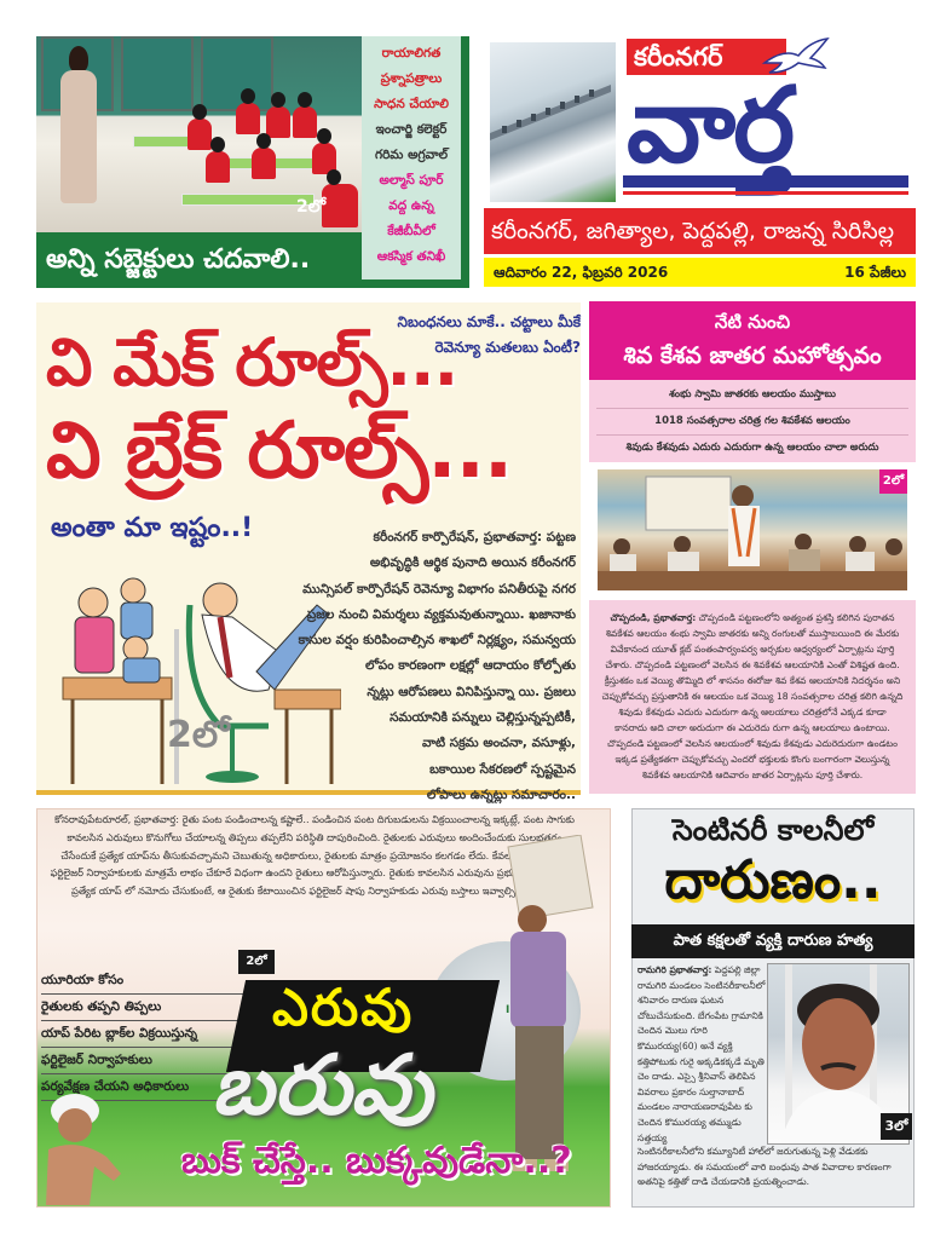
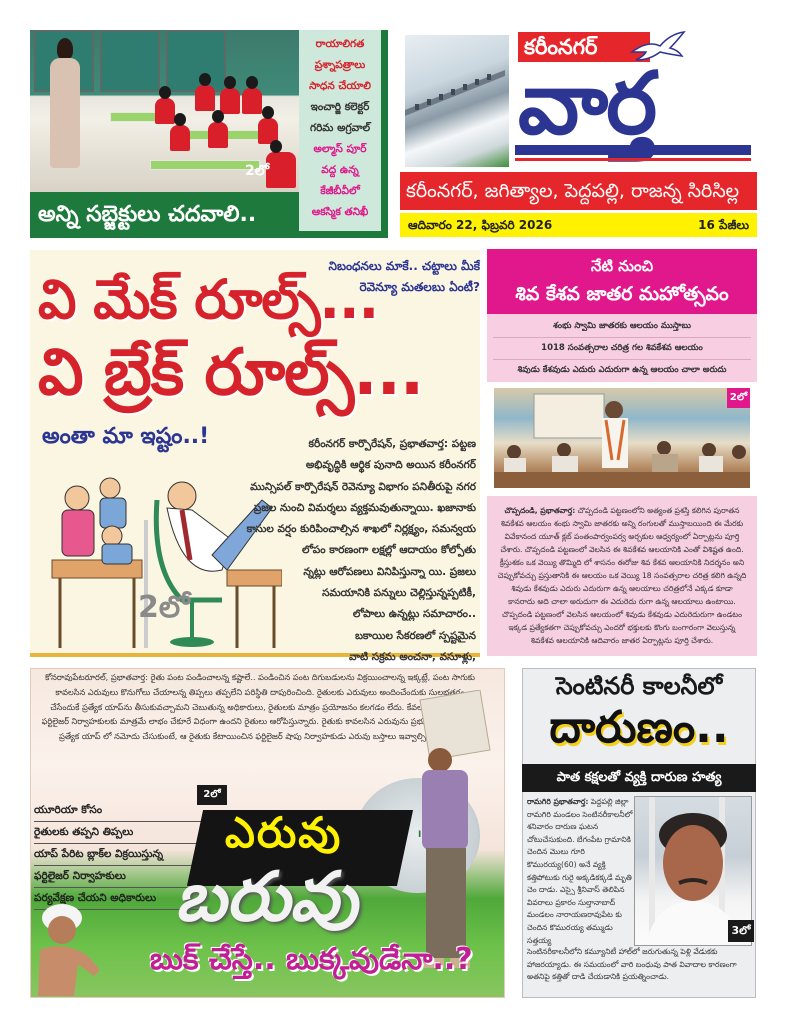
  2లో
  అన్ని సబ్జెక్టులు చదవాలి..
  రాయాలిగత
  ప్రశ్నాపత్రాలు
  సాధన చేయాలి
  ఇంచార్జి కలెక్టర్
  గరిమ అగ్రవాల్
  అల్మాస్ పూర్
  వద్ద ఉన్న
  కేజీబీవీలో
  ఆకస్మిక తనిఖీ
  కరీంనగర్
  వార్త
  కరీంనగర్, జగిత్యాల, పెద్దపల్లి, రాజన్న సిరిసిల్ల
  ఆదివారం 22, ఫిబ్రవరి 2026
  16 పేజీలు
  నిబంధనలు మాకే.. చట్టాలు మీకే
  రెవెన్యూ మతలబు ఏంటీ?
  వి మేక్ రూల్స్...
  వి బ్రేక్ రూల్స్...
  అంతా మా ఇష్టం..!
  2లో
  కరీంనగర్ కార్పొరేషన్, ప్రభాతవార్త: పట్టణ
  అభివృద్ధికి ఆర్థిక పునాది అయిన కరీంనగర్
  మున్సిపల్ కార్పొరేషన్ రెవెన్యూ విభాగం పనితీరుపై నగర
  ప్రజల నుంచి విమర్శలు వ్యక్తమవుతున్నాయి. ఖజానాకు
  కాసుల వర్షం కురిపించాల్సిన శాఖలో నిర్లక్ష్యం, సమన్వయ
  లోపం కారణంగా లక్షల్లో ఆదాయం కోల్పోతు
  న్నట్లు ఆరోపణలు వినిపిస్తున్నా యి. ప్రజలు
  సమయానికి పన్నులు చెల్లిస్తున్నప్పటికీ,
- వాటి సక్రమ అంచనా, వసూళ్లు,
+ లోపాలు ఉన్నట్లు సమాచారం..
  బకాయిల సేకరణలో స్పష్టమైన
- లోపాలు ఉన్నట్లు సమాచారం..
+ వాటి సక్రమ అంచనా, వసూళ్లు,
  నేటి నుంచి
  శివ కేశవ జాతర మహోత్సవం
  శంభు స్వామి జాతరకు ఆలయం ముస్తాబు
  1018 సంవత్సరాల చరిత్ర గల శివకేశవ ఆలయం
  శివుడు కేశవుడు ఎదురు ఎదురుగా ఉన్న ఆలయం చాలా అరుదు
  2లో
  చొప్పదండి, ప్రభాతవార్త: చొప్పదండి పట్టణంలోని అత్యంత ప్రశస్తి కలిగిన పురాతన శివకేశవ ఆలయం శంభు స్వామి జాతరకు అన్ని రంగులతో ముస్తాబయింది ఈ మేరకు వివేకానంద యూత్ క్లబ్ పంతంపార్వంపర్వ అర్చకుల ఆధ్వర్యంలో ఏర్పాట్లను పూర్తి చేశారు. చొప్పదండి పట్టణంలో వెలసిన ఈ శివకేశవ ఆలయానికి ఎంతో విశిష్టత ఉంది. క్రీస్తుశకం ఒక వెయ్యి తొమ్మిది లో శాసనం ఈరోజు శివ కేశవ ఆలయానికి నిదర్శనం అని చెప్పుకోవచ్చు ప్రస్తుతానికి ఈ ఆలయం ఒక వెయ్యి 18 సంవత్సరాల చరిత్ర కలిగి ఉన్నది శివుడు కేశవుడు ఎదురు ఎదురుగా ఉన్న ఆలయాలు చరిత్రలోనే ఎక్కడ కూడా కానరాదు అది చాలా అరుదుగా ఈ ఎదురెదు రుగా ఉన్న ఆలయాలు ఉంటాయి. చొప్పదండి పట్టణంలో వెలసిన ఆలయంలో శివుడు కేశవుడు ఎదురెదురుగా ఉండటం ఇక్కడ ప్రత్యేకతగా చెప్పుకోవచ్చు ఎందరో భక్తులకు కొంగు బంగారంగా వెలుస్తున్న శివకేశవ ఆలయానికి ఆదివారం జాతర ఏర్పాట్లను పూర్తి చేశారు.
  కోనరావుపేటరూరల్, ప్రభాతవార్త: రైతు పంట పండించాలన్న కష్టాలే.. పండించిన పంట దిగుబడులను విక్రయించాలన్న ఇక్కట్లే, పంట సాగుకు కావలసిన ఎరువులు కొనుగోలు చేయాలన్న తిప్పలు తప్పలేని పరిస్థితి దాపురించింది. రైతులకు ఎరువులు అందించేందుకు సులభతరం చేసేందుకే ప్రత్యేక యాప్‌ను తీసుకువచ్చామని చెబుతున్న అధికారులు, రైతులకు మాత్రం ప్రయోజనం కలగడం లేదు. కేవ ఫర్టిలైజర్ నిర్వాహకులకు మాత్రమే లాభం చేకూరే విధంగా ఉందని రైతులు ఆరోపిస్తున్నారు. రైతుకు కావలసిన ఎరువును ప్రభు ప్రత్యేక యాప్ లో నమోదు చేసుకుంటే, ఆ రైతుకు కేటాయించిన ఫర్టిలైజర్ షాపు నిర్వాహకుడు ఎరువు బస్తాలు ఇవ్వాల్సి
  2లో
  యూరియా కోసం
  రైతులకు తప్పని తిప్పలు
  యాప్ పేరిట బ్లాక్‌ల విక్రయిస్తున్న
  ఫర్టిలైజర్ నిర్వాహకులు
  పర్యవేక్షణ చేయని అధికారులు
  ఎరువు
  బరువు
  బుక్ చేస్తే.. బుక్కవుడేనా..?
  సెంటినరీ కాలనీలో
  దారుణం..
  పాత కక్షలతో వ్యక్తి దారుణ హత్య
  రామగిరి ప్రభాతవార్త: పెద్దపల్లి జిల్లా రామగిరి మండలం సెంటినరీకాలనీలో శనివారం దారుణ ఘటన చోటుచేసుకుంది. బేగంపేట గ్రామానికి చెందిన మొలు గూరి కొమురయ్య(60) అనే వ్యక్తి కత్తిపోటుకు గురై అక్కడికక్కడే మృతి చెం దాడు. ఎస్సై శ్రీనివాస్ తెలిపిన వివరాలు ప్రకారం సుల్తానాబాద్ మండలం నారాయణరావుపేట కు చెందిన కొమురయ్య తమ్ముడు సత్తయ్య
  3లో
  సెంటినరీకాలనీలోని కమ్యూనిటీ హాల్‌లో జరుగుతున్న పెళ్లి వేడుకకు హాజరయ్యాడు. ఈ సమయంలో వారి బంధువు పాత వివాదాల కారణంగా అతనిపై కత్తితో దాడి చేయడానికి ప్రయత్నించాడు.
